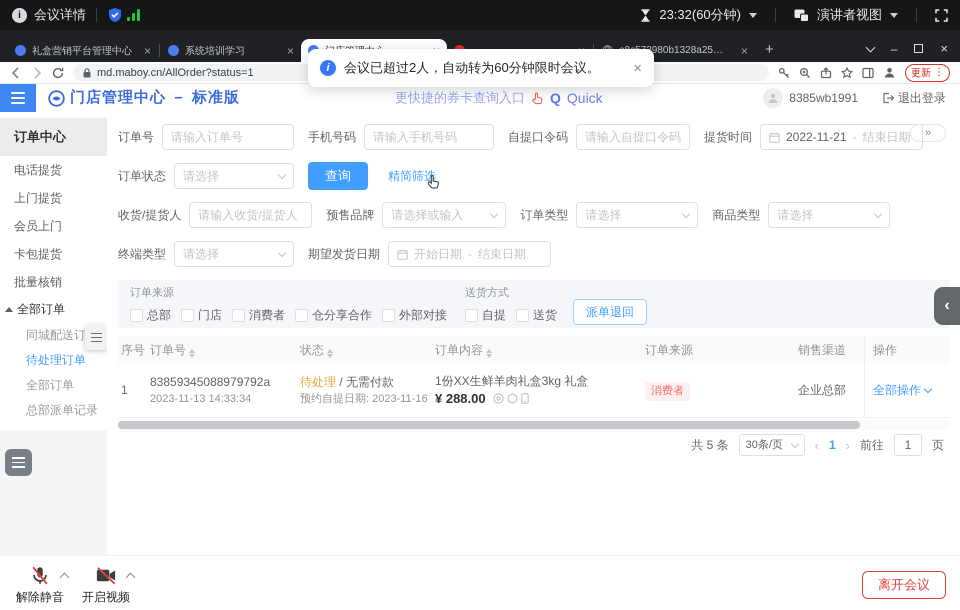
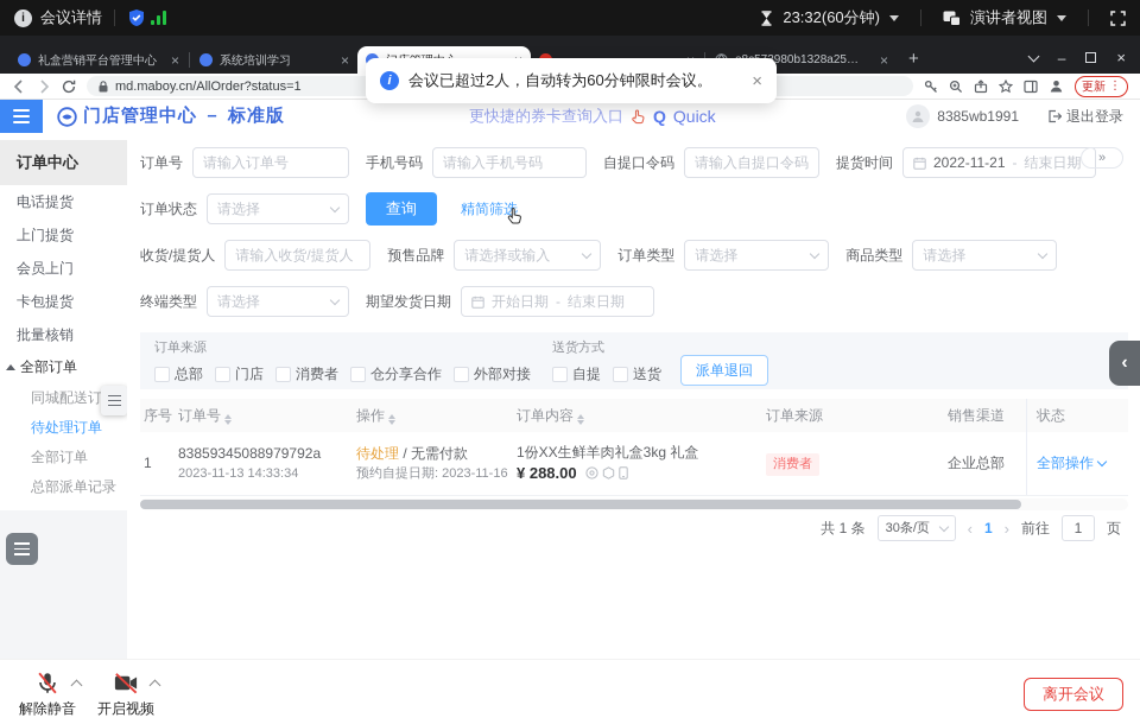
  i
  会议详情
  23:32(60分钟)
  演讲者视图
  礼盒营销平台管理中心
  ×
  系统培训学习
  ×
  ×
  +
  –
  ×
  md.maboy.cn/AllOrder?status=1
  更新
  ⋮
  门店管理中心
  －
  标准版
  更快捷的券卡查询入口
  Q
  Quick
  8385wb1991
  退出登录
  订单中心
  电话提货
  上门提货
  会员上门
  卡包提货
  批量核销
  全部订单
  同城配送订
  待处理订单
  全部订单
  总部派单记录
  订单号
  请输入订单号
  手机号码
  请输入手机号码
  自提口令码
  请输入自提口令码
  提货时间
  2022-11-21
  -
  结束日期
  »
  订单状态
  请选择
  查询
  精简筛选
  收货/提货人
  请输入收货/提货人
  预售品牌
  请选择或输入
  订单类型
  请选择
  商品类型
  请选择
  终端类型
  请选择
  期望发货日期
  开始日期
  -
  结束日期
  订单来源
  总部
  门店
  消费者
  仓分享合作
  外部对接
  送货方式
  自提
  送货
  派单退回
  序号
  订单号
- 状态
+ 操作
  订单内容
  订单来源
  销售渠道
- 操作
+ 状态
  1
  83859345088979792a
  2023-11-13 14:33:34
  待处理 / 无需付款
  预约自提日期: 2023-11-16
  1份XX生鲜羊肉礼盒3kg 礼盒
  ¥ 288.00
  消费者
  企业总部
  全部操作
- 共 5 条
+ 共 1 条
  30条/页
  ‹
  1
  ›
  前往
  1
  页
  ‹
  i
  会议已超过2人，自动转为60分钟限时会议。
  ×
  解除静音
  开启视频
  离开会议
